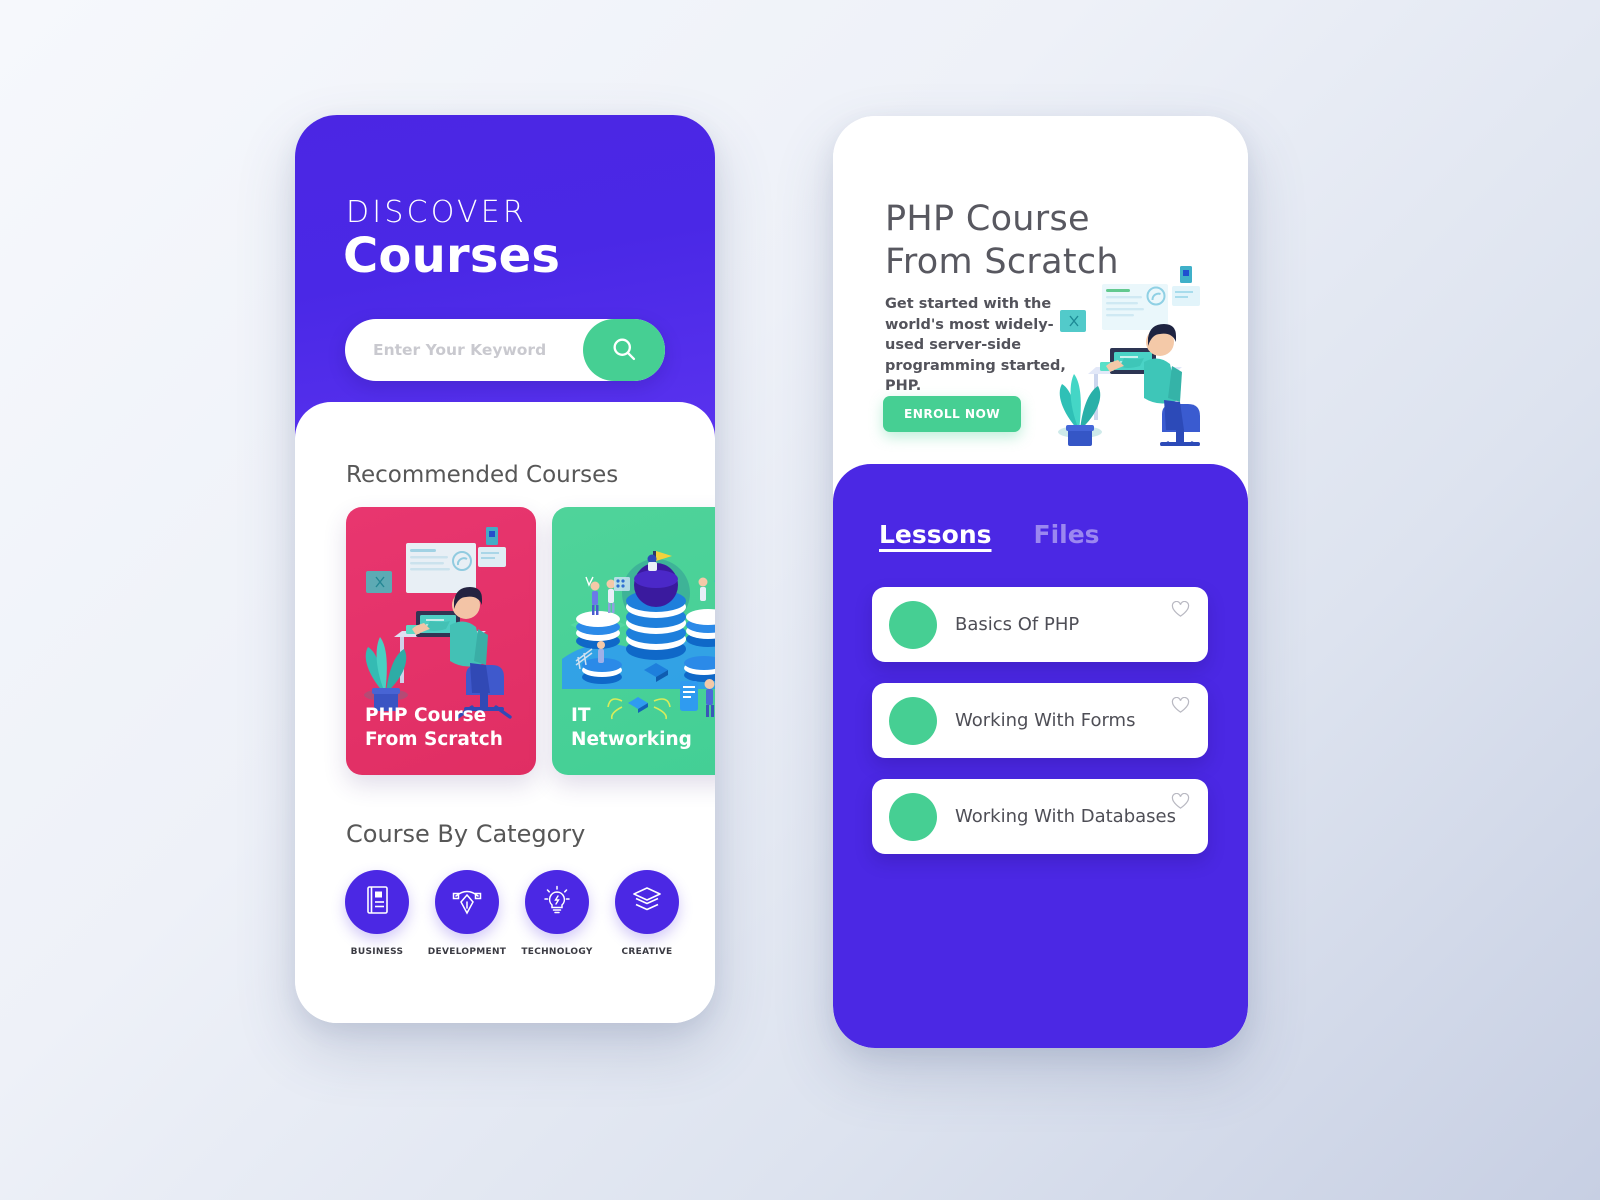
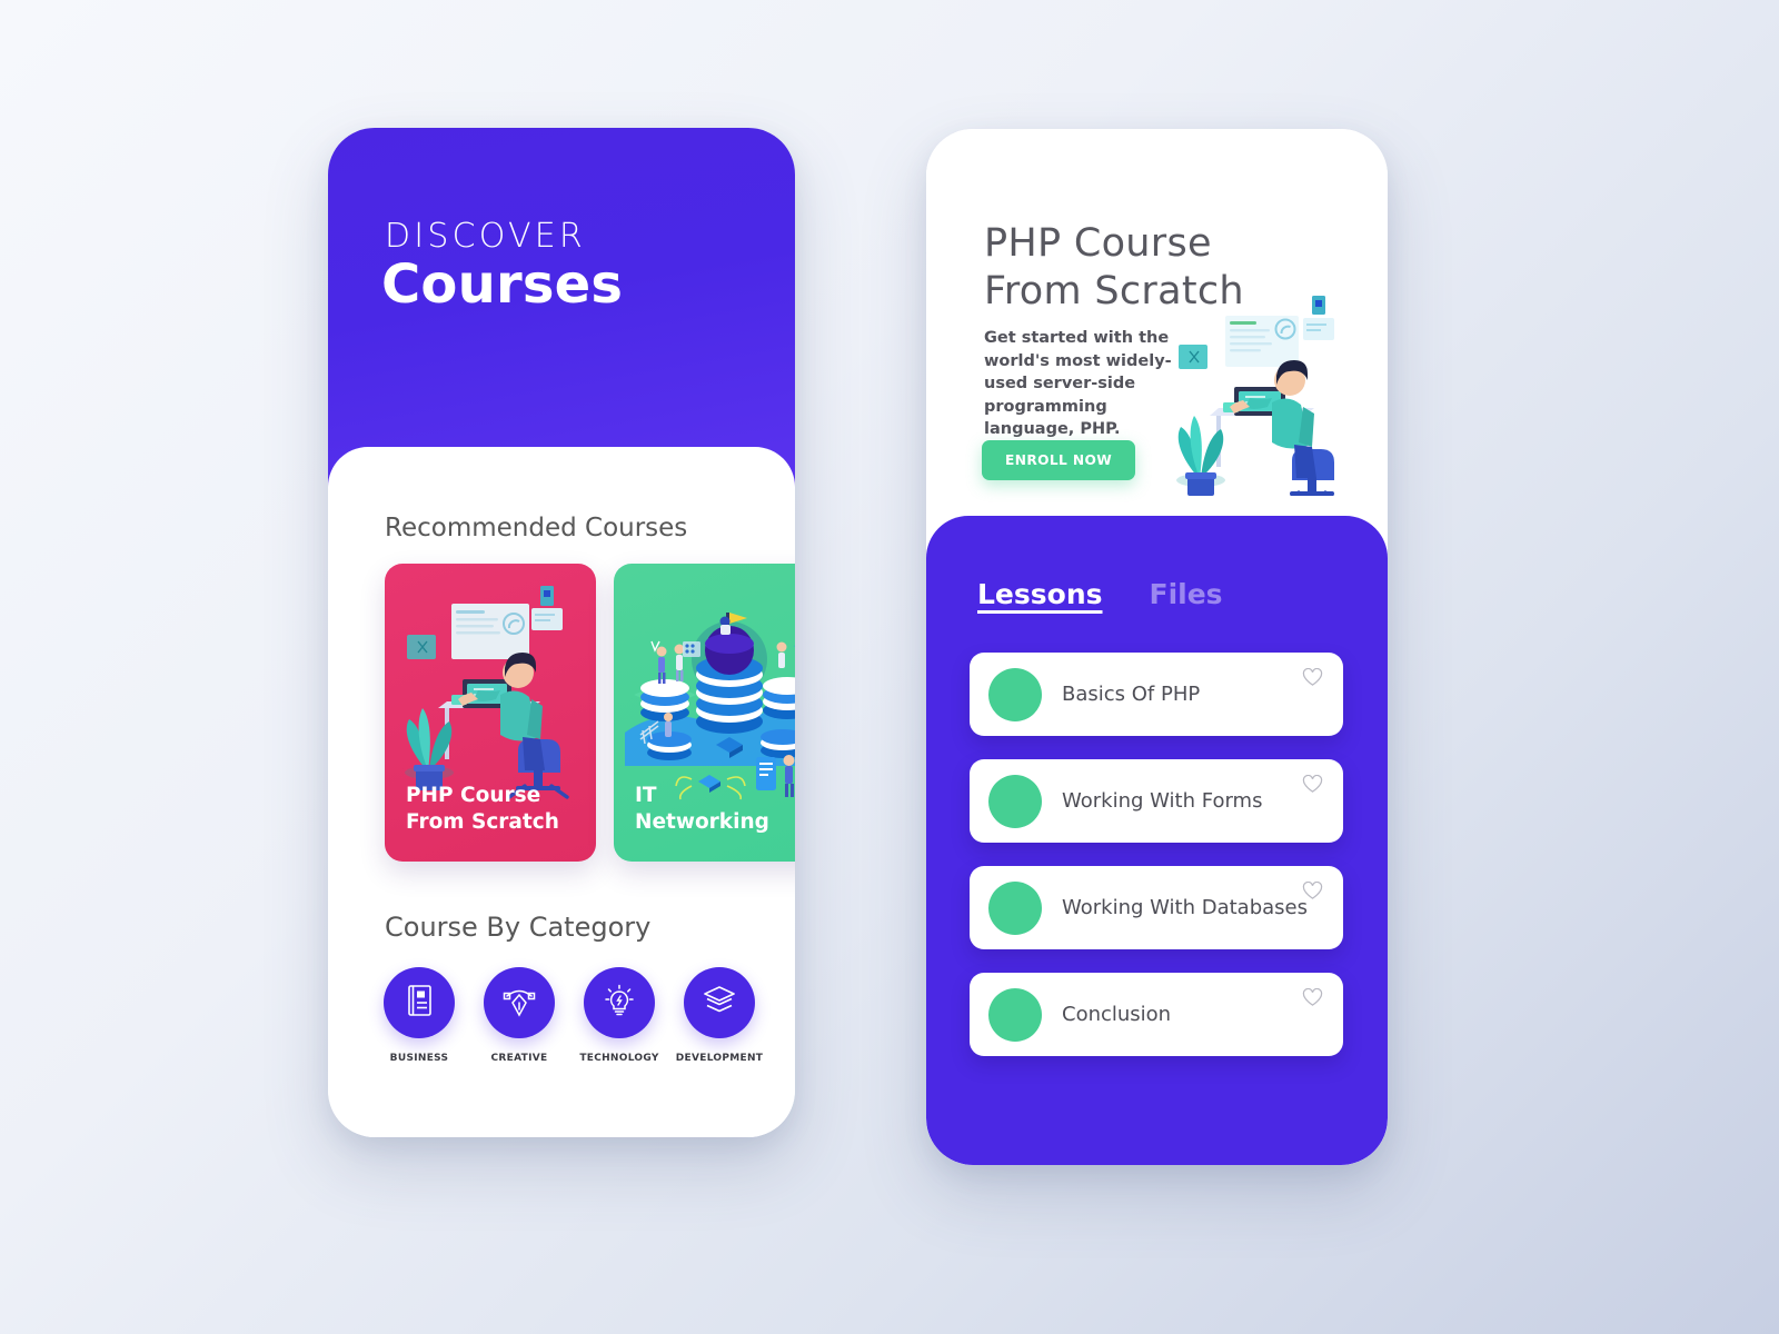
  DISCOVER
  Courses
- Enter Your Keyword
  Recommended Courses
  PHP Course
  From Scratch
  IT
  Networking
  Course By Category
  BUSINESS
- DEVELOPMENT
+ CREATIVE
  TECHNOLOGY
- CREATIVE
+ DEVELOPMENT
  PHP Course
  From Scratch
- Get started with the world's most widely-used server-side programming started, PHP.
+ Get started with the world's most widely-used server-side programming language, PHP.
  ENROLL NOW
  Lessons
  Files
  Basics Of PHP
  Working With Forms
  Working With Databases
+ Conclusion
